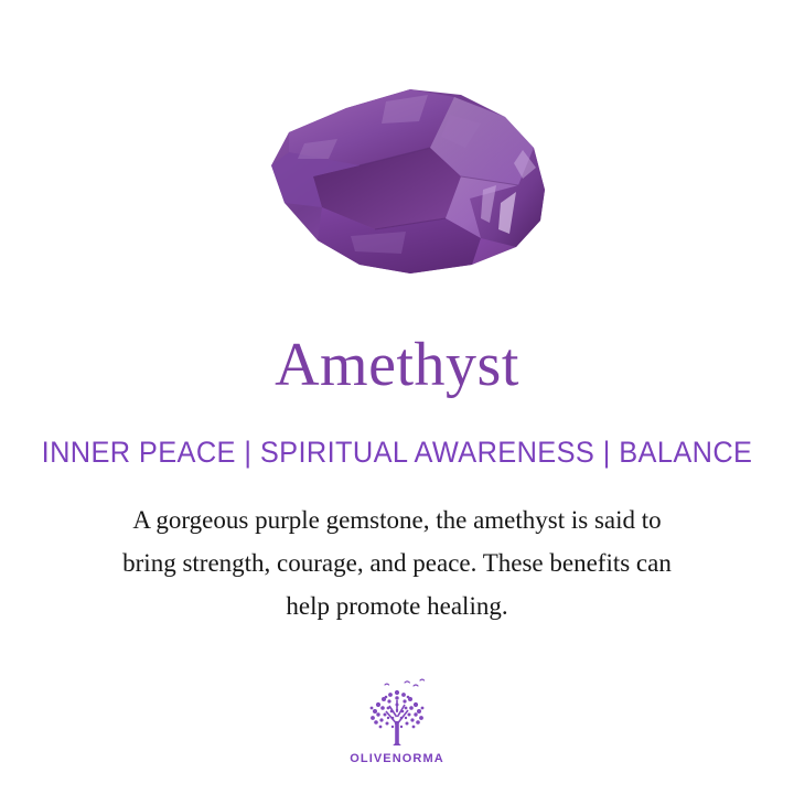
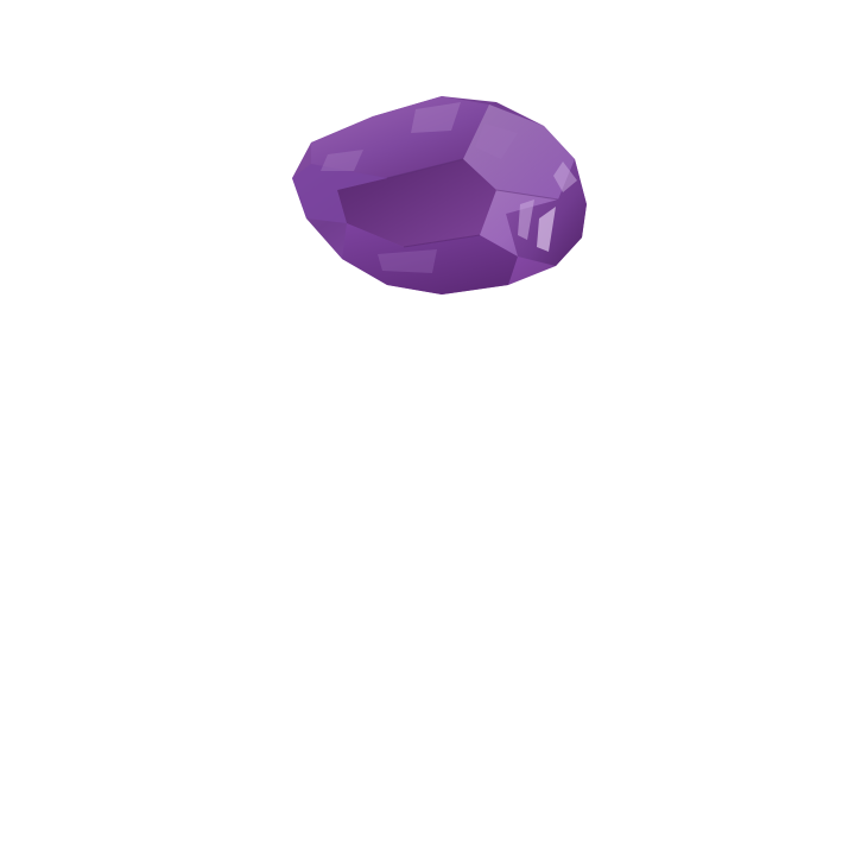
- Amethyst
- INNER PEACE | SPIRITUAL AWARENESS | BALANCE
- A gorgeous purple gemstone, the amethyst is said to
- bring strength, courage, and peace. These benefits can
- help promote healing.
- OLIVENORMA
